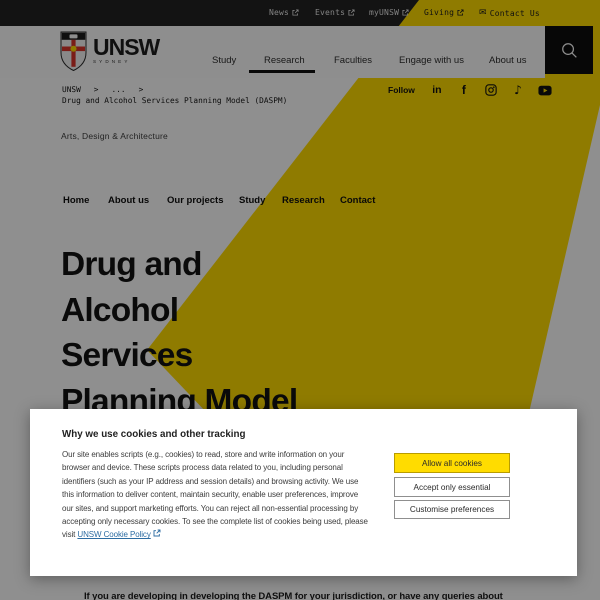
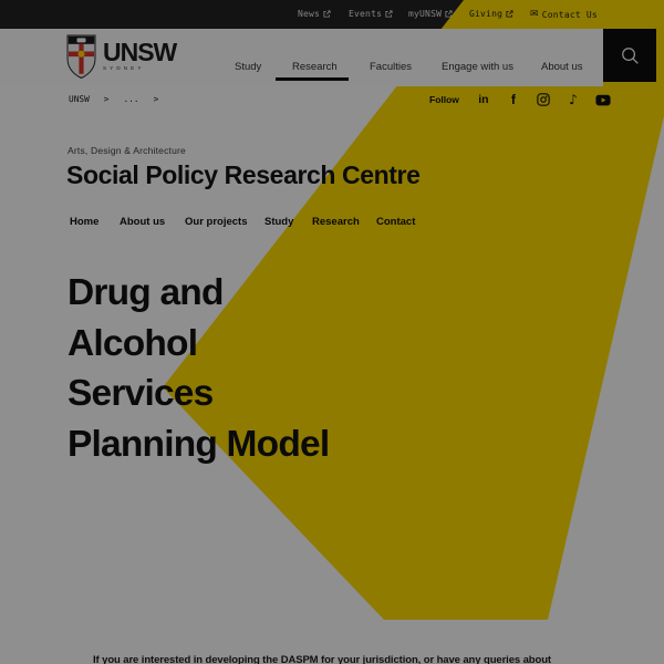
  News
  Events
  myUNSW
  Giving
  ✉
  Contact Us
  UNSW
  Study
  Research
  Faculties
  Engage with us
  About us
  UNSW
  >
  ...
  >
- Drug and Alcohol Services Planning Model (DASPM)
  Follow
  in
  f
  ♪
  Arts, Design & Architecture
+ Social Policy Research Centre
  Home
  About us
  Our projects
  Study
  Research
  Contact
  Drug and
  Alcohol
  Services
  Planning Model
- If you are developing in developing the DASPM for your jurisdiction, or have any queries about
+ If you are interested in developing the DASPM for your jurisdiction, or have any queries about
- Why we use cookies and other tracking
- Our site enables scripts (e.g., cookies) to read, store and write information on your browser and device. These scripts process data related to you, including personal identifiers (such as your IP address and session details) and browsing activity. We use this information to deliver content, maintain security, enable user preferences, improve our sites, and support marketing efforts. You can reject all non-essential processing by accepting only necessary cookies. To see the complete list of cookies being used, please visit UNSW Cookie Policy
- Allow all cookies
- Accept only essential
- Customise preferences
